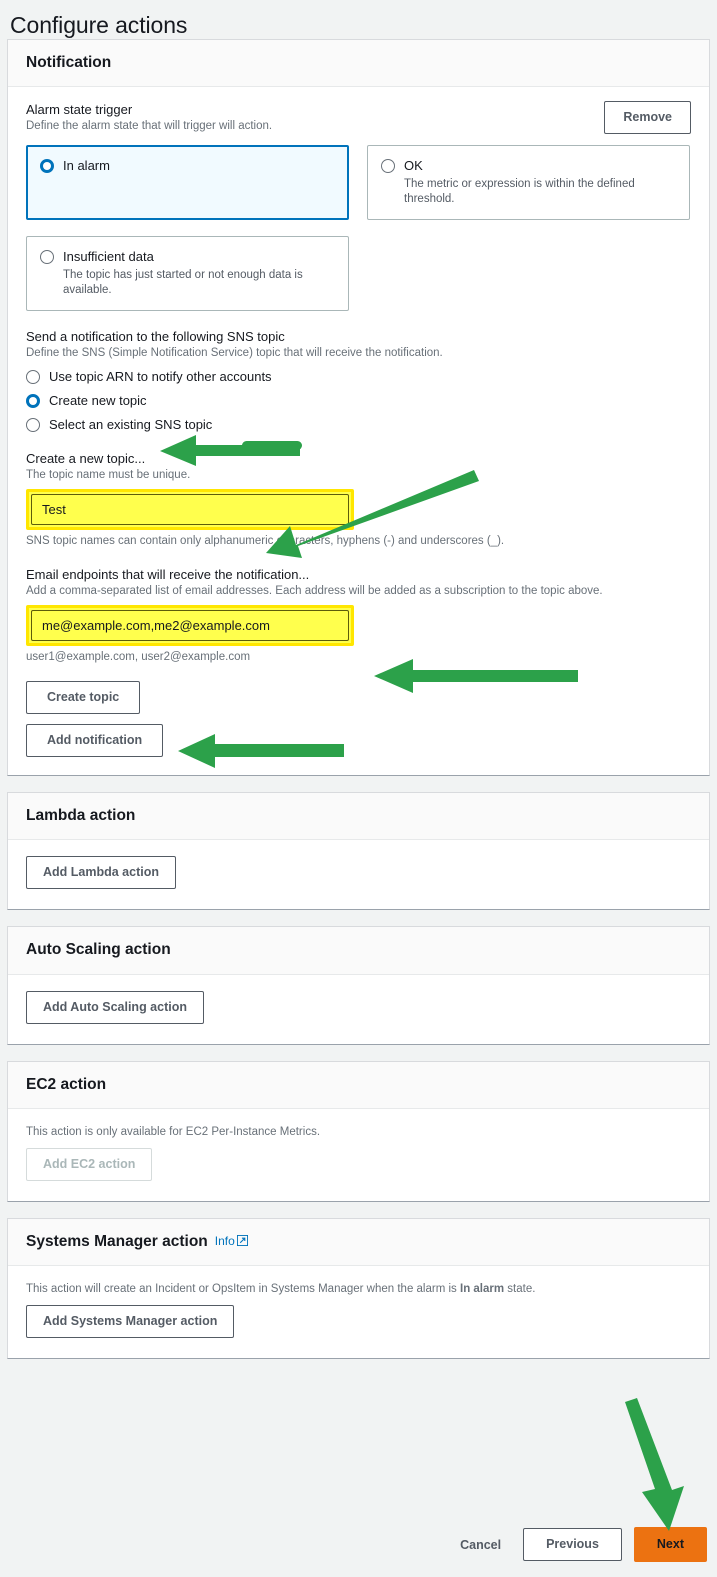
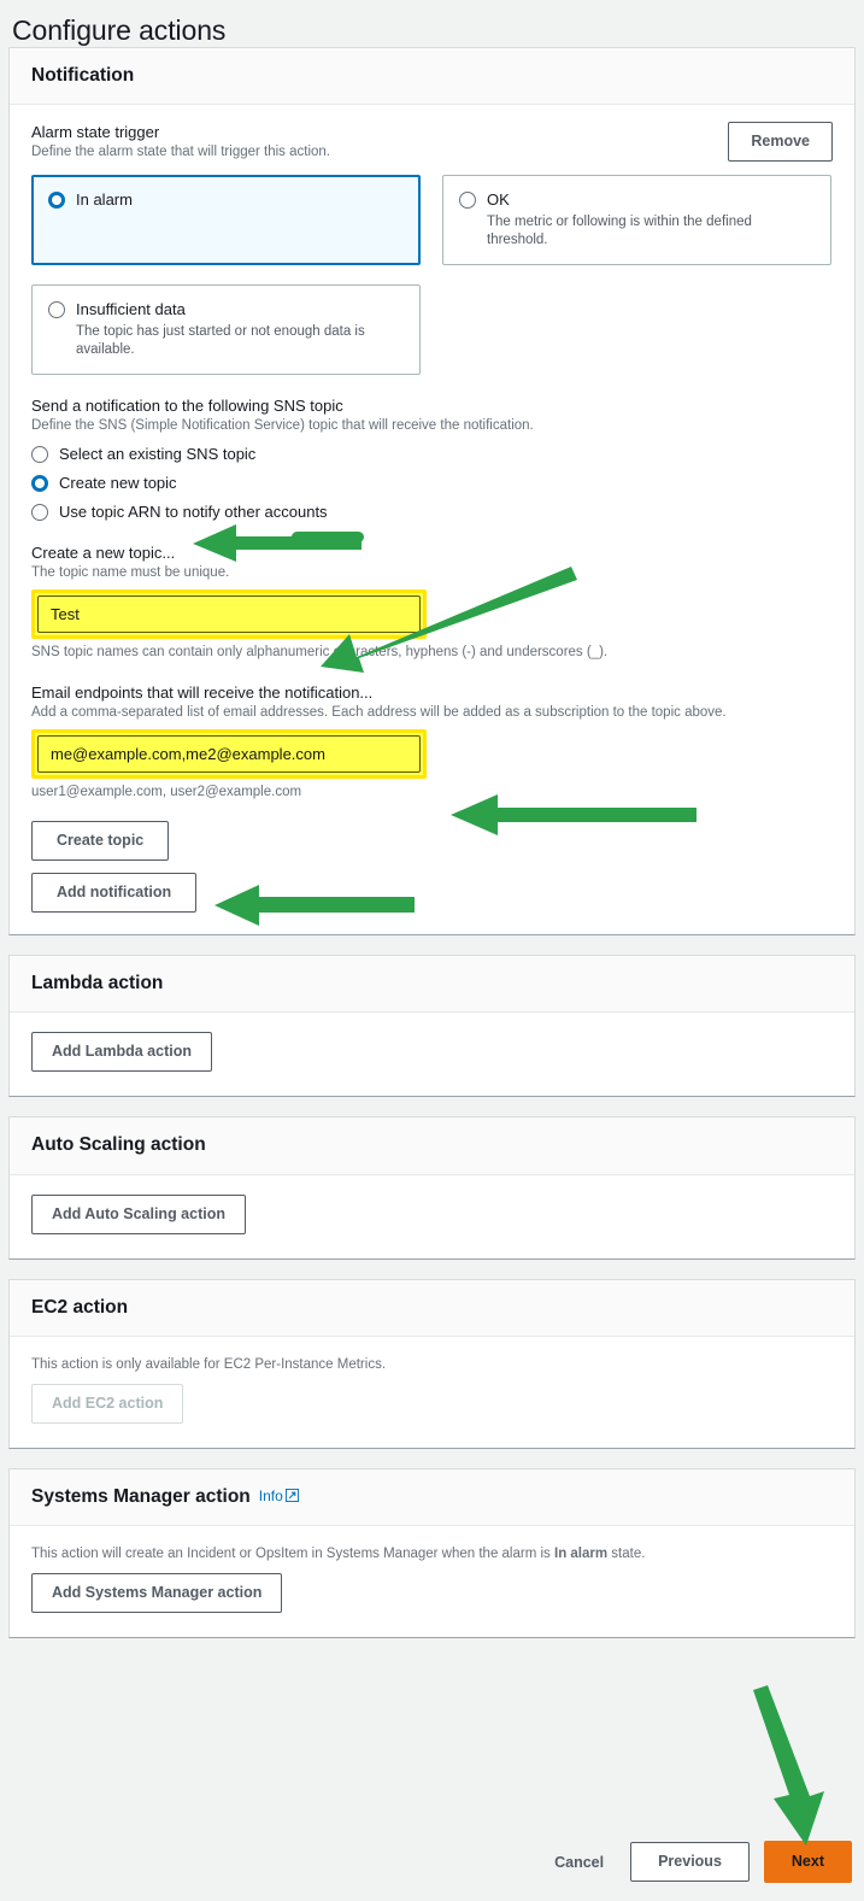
  Configure actions
  Notification
  Remove
  Alarm state trigger
- Define the alarm state that will trigger will action.
+ Define the alarm state that will trigger this action.
  In alarm
  OK
- The metric or expression is within the defined threshold.
+ The metric or following is within the defined threshold.
  Insufficient data
  The topic has just started or not enough data is available.
  Send a notification to the following SNS topic
  Define the SNS (Simple Notification Service) topic that will receive the notification.
- Use topic ARN to notify other accounts
+ Select an existing SNS topic
  Create new topic
- Select an existing SNS topic
+ Use topic ARN to notify other accounts
  Create a new topic...
  The topic name must be unique.
  Test
  SNS topic names can contain only alphanumericraters, hyphens (-) and underscores (_).
  Email endpoints that will receive the notification...
  Add a comma-separated list of email addresses. Each address will be added as a subscription to the topic above.
  me@example.com,me2@example.com
  user1@example.com, user2@example.com
  Create topic
  Add notification
  Lambda action
  Add Lambda action
  Auto Scaling action
  Add Auto Scaling action
  EC2 action
  This action is only available for EC2 Per-Instance Metrics.
  Add EC2 action
  Systems Manager action Info
  This action will create an Incident or OpsItem in Systems Manager when the alarm is In alarm state.
  Add Systems Manager action
  Cancel
  Previous
  Next
